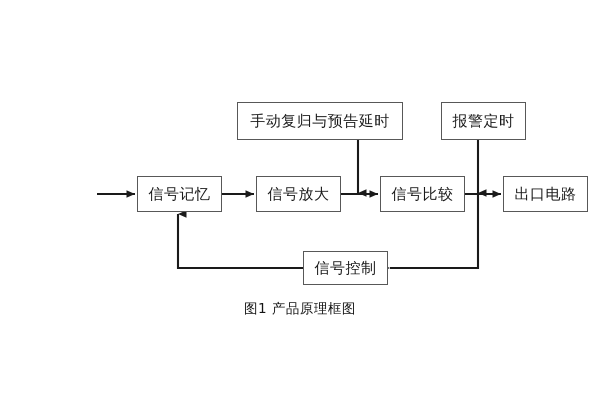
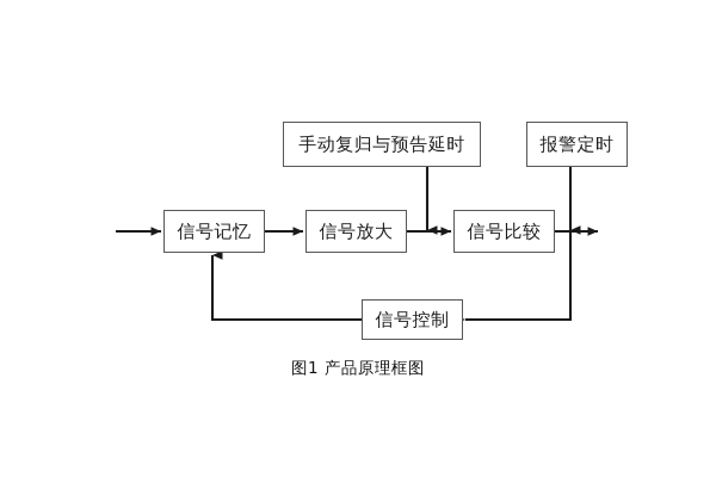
  信号记忆
  信号放大
  信号比较
- 出口电路
  手动复归与预告延时
  报警定时
  信号控制
  图1 产品原理框图
